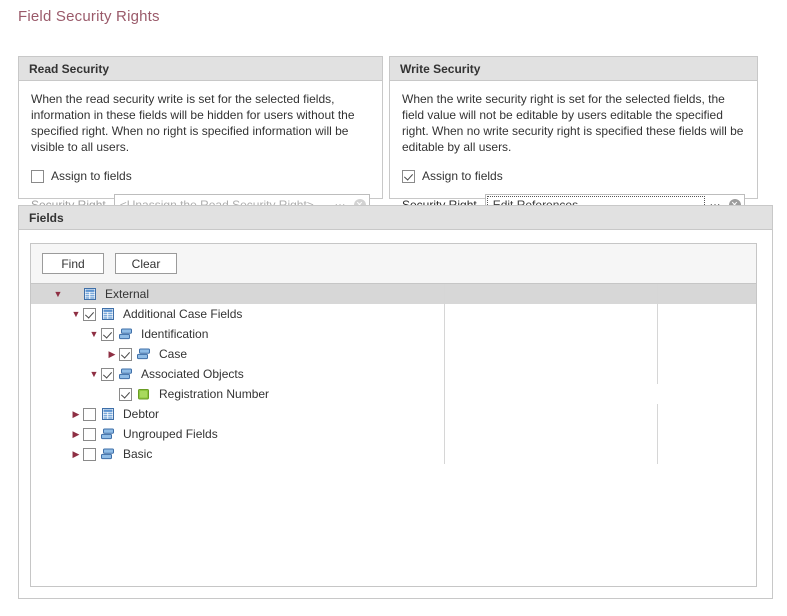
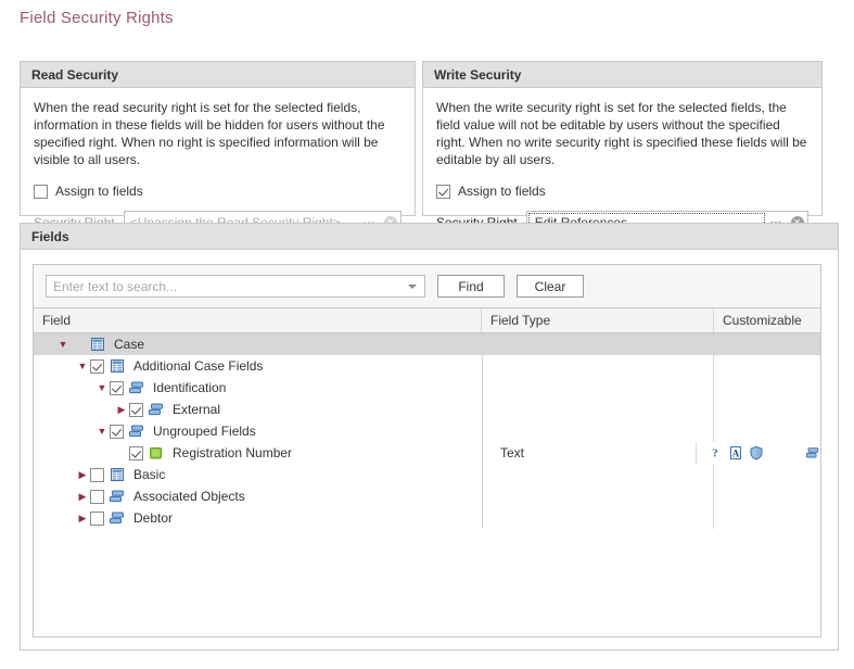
  Field Security Rights
  Read Security
- When the read security write is set for the selected fields, information in these fields will be hidden for users without the specified right. When no right is specified information will be visible to all users.
+ When the read security right is set for the selected fields, information in these fields will be hidden for users without the specified right. When no right is specified information will be visible to all users.
  Assign to fields
  Write Security
- When the write security right is set for the selected fields, the field value will not be editable by users editable the specified right. When no write security right is specified these fields will be editable by all users.
+ When the write security right is set for the selected fields, the field value will not be editable by users without the specified right. When no write security right is specified these fields will be editable by all users.
  Assign to fields
  Fields
+ Enter text to search...
  Find
  Clear
+ Field
+ Field Type
+ Customizable
  ▼
- External
+ Case
  ▼
  Additional Case Fields
  ▼
  Identification
  ▶
- Case
+ External
  ▼
- Associated Objects
+ Ungrouped Fields
  Registration Number
+ Text
+ ?
+ A
  ▶
- Debtor
+ Basic
  ▶
- Ungrouped Fields
+ Associated Objects
  ▶
- Basic
+ Debtor
